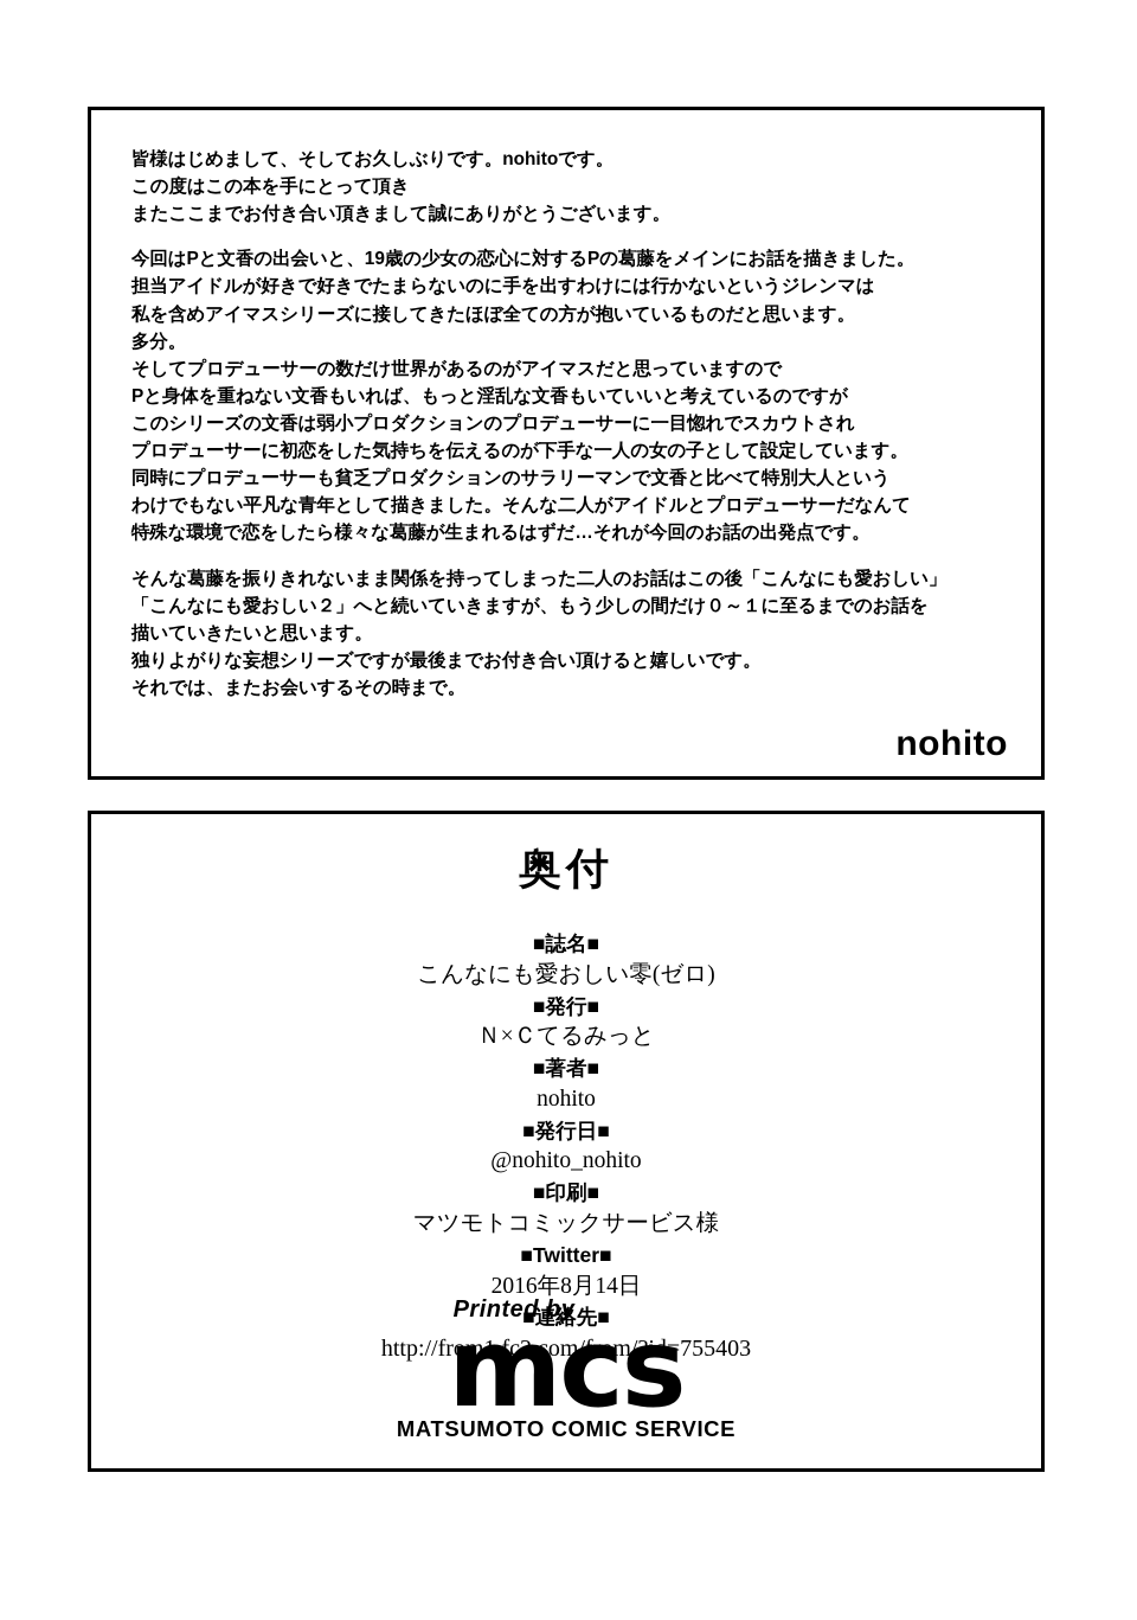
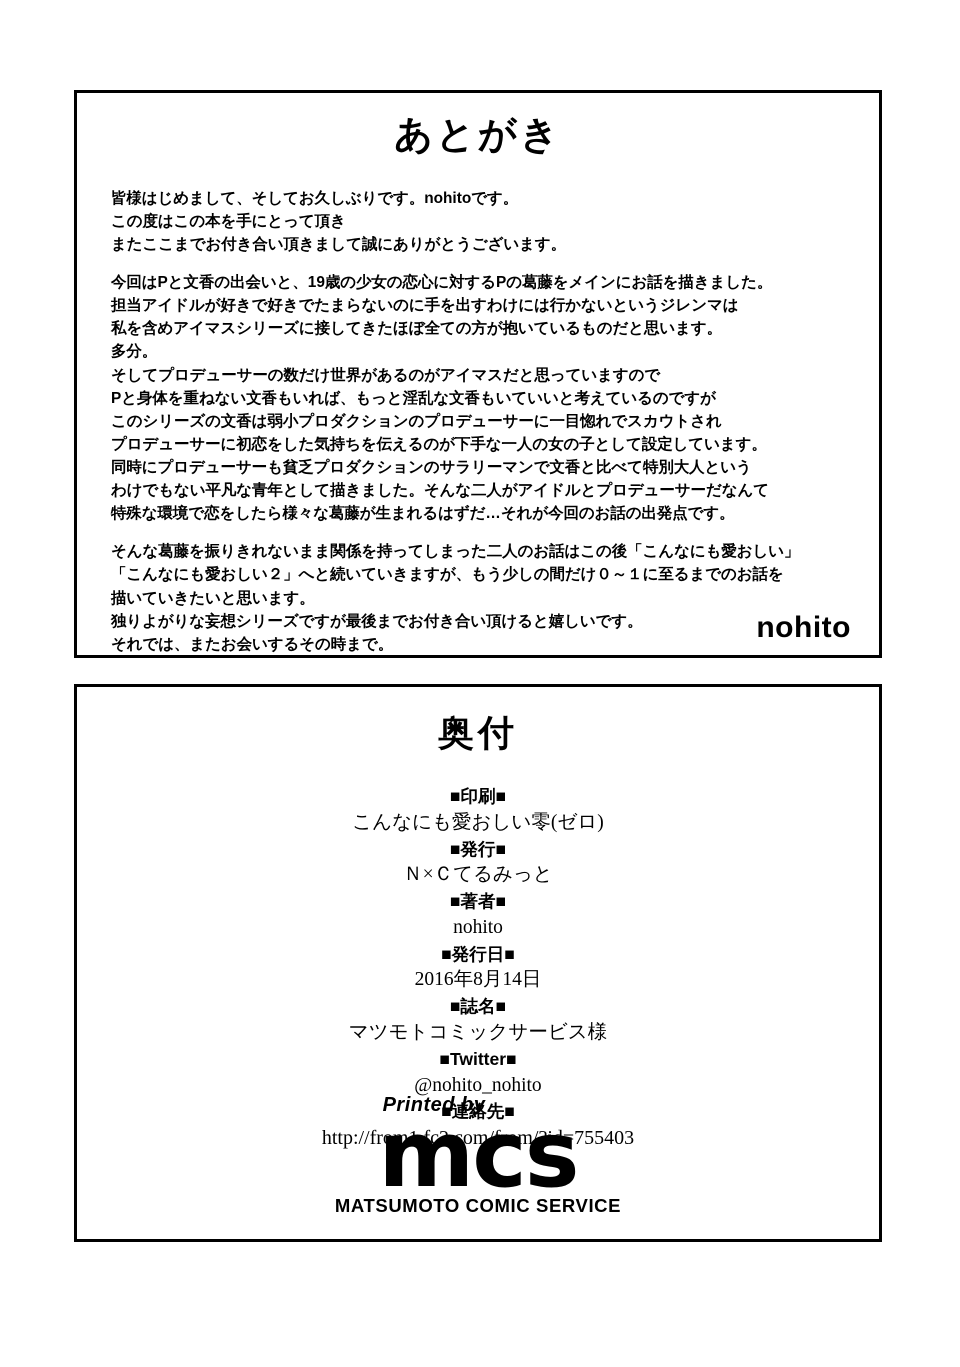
+ あとがき
  皆様はじめまして、そしてお久しぶりです。nohitoです。
  この度はこの本を手にとって頂き
  またここまでお付き合い頂きまして誠にありがとうございます。
  今回はPと文香の出会いと、19歳の少女の恋心に対するPの葛藤をメインにお話を描きました。
  担当アイドルが好きで好きでたまらないのに手を出すわけには行かないというジレンマは
  私を含めアイマスシリーズに接してきたほぼ全ての方が抱いているものだと思います。
  多分。
  そしてプロデューサーの数だけ世界があるのがアイマスだと思っていますので
  Pと身体を重ねない文香もいれば、もっと淫乱な文香もいていいと考えているのですが
  このシリーズの文香は弱小プロダクションのプロデューサーに一目惚れでスカウトされ
  プロデューサーに初恋をした気持ちを伝えるのが下手な一人の女の子として設定しています。
  同時にプロデューサーも貧乏プロダクションのサラリーマンで文香と比べて特別大人という
  わけでもない平凡な青年として描きました。そんな二人がアイドルとプロデューサーだなんて
  特殊な環境で恋をしたら様々な葛藤が生まれるはずだ…それが今回のお話の出発点です。
  そんな葛藤を振りきれないまま関係を持ってしまった二人のお話はこの後「こんなにも愛おしい」
  「こんなにも愛おしい２」へと続いていきますが、もう少しの間だけ０～１に至るまでのお話を
  描いていきたいと思います。
  独りよがりな妄想シリーズですが最後までお付き合い頂けると嬉しいです。
  それでは、またお会いするその時まで。
  nohito
  奥付
- ■誌名■
+ ■印刷■
  こんなにも愛おしい零(ゼロ)
  ■発行■
  Ｎ×Ｃてるみっと
  ■著者■
  nohito
  ■発行日■
- @nohito_nohito
+ 2016年8月14日
- ■印刷■
+ ■誌名■
  マツモトコミックサービス様
  ■Twitter■
- 2016年8月14日
+ @nohito_nohito
  ■連絡先■
  http://from1.fc2.com/from/?id=755403
  Printed by
  mcs
  MATSUMOTO COMIC SERVICE
